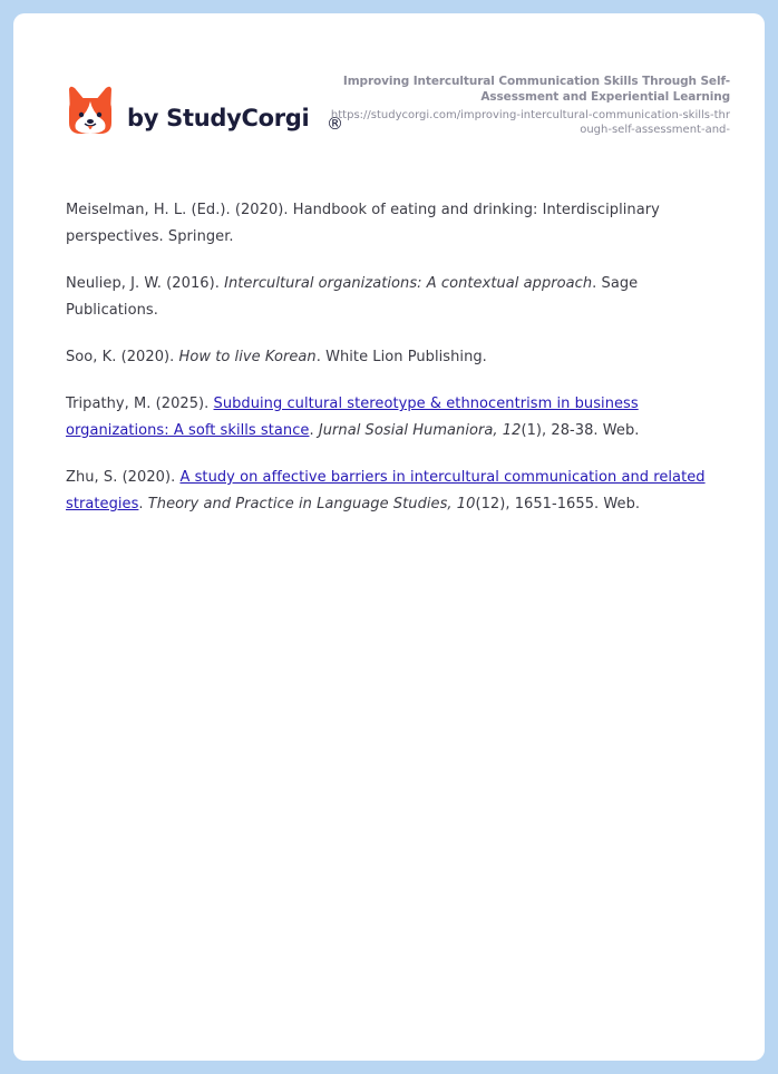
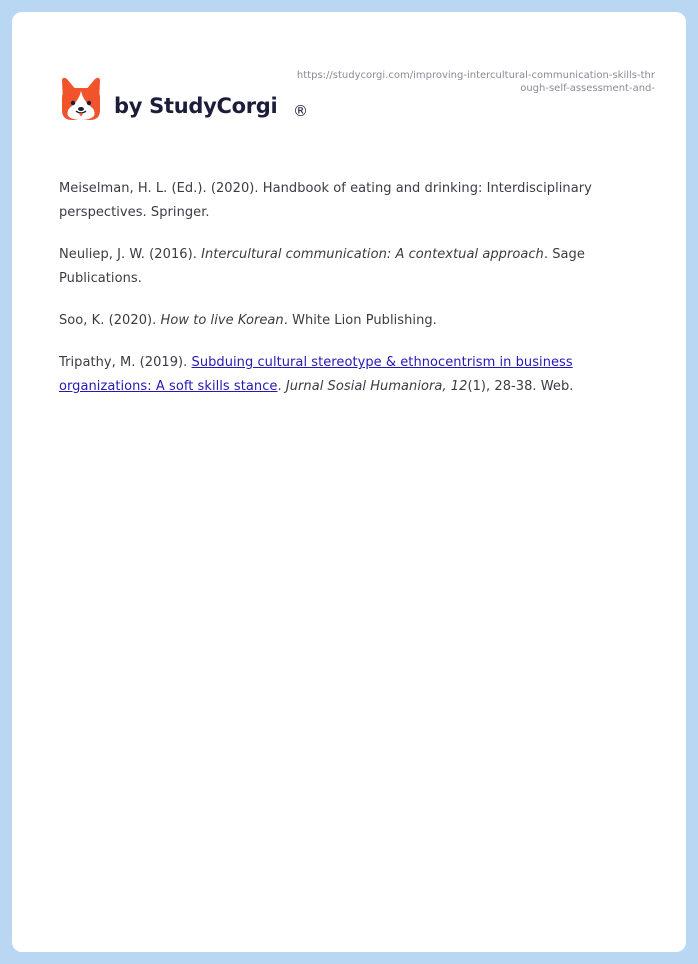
  by StudyCorgi
  ®
- Improving Intercultural Communication Skills Through Self-Assessment and Experiential Learning
  https://studycorgi.com/improving-intercultural-communication-skills-through-self-assessment-and-
  Meiselman, H. L. (Ed.). (2020). Handbook of eating and drinking: Interdisciplinary perspectives. Springer.
- Neuliep, J. W. (2016). Intercultural organizations: A contextual approach. Sage Publications.
+ Neuliep, J. W. (2016). Intercultural communication: A contextual approach. Sage Publications.
  Soo, K. (2020). How to live Korean. White Lion Publishing.
- Tripathy, M. (2025). Subduing cultural stereotype & ethnocentrism in business organizations: A soft skills stance. Jurnal Sosial Humaniora, 12(1), 28-38. Web.
+ Tripathy, M. (2019). Subduing cultural stereotype & ethnocentrism in business organizations: A soft skills stance. Jurnal Sosial Humaniora, 12(1), 28-38. Web.
- Zhu, S. (2020). A study on affective barriers in intercultural communication and related strategies. Theory and Practice in Language Studies, 10(12), 1651-1655. Web.
